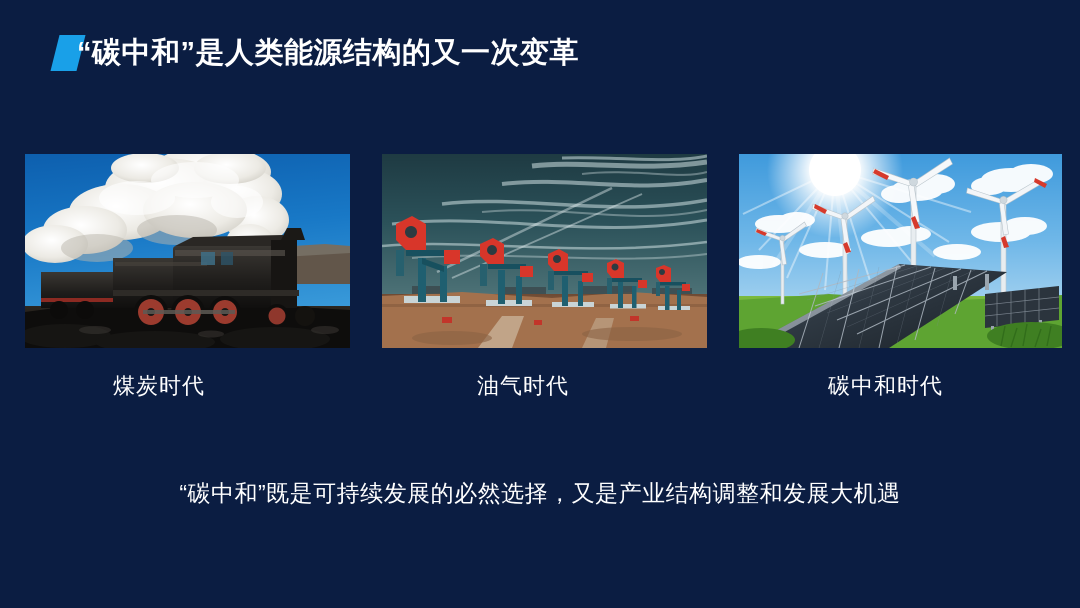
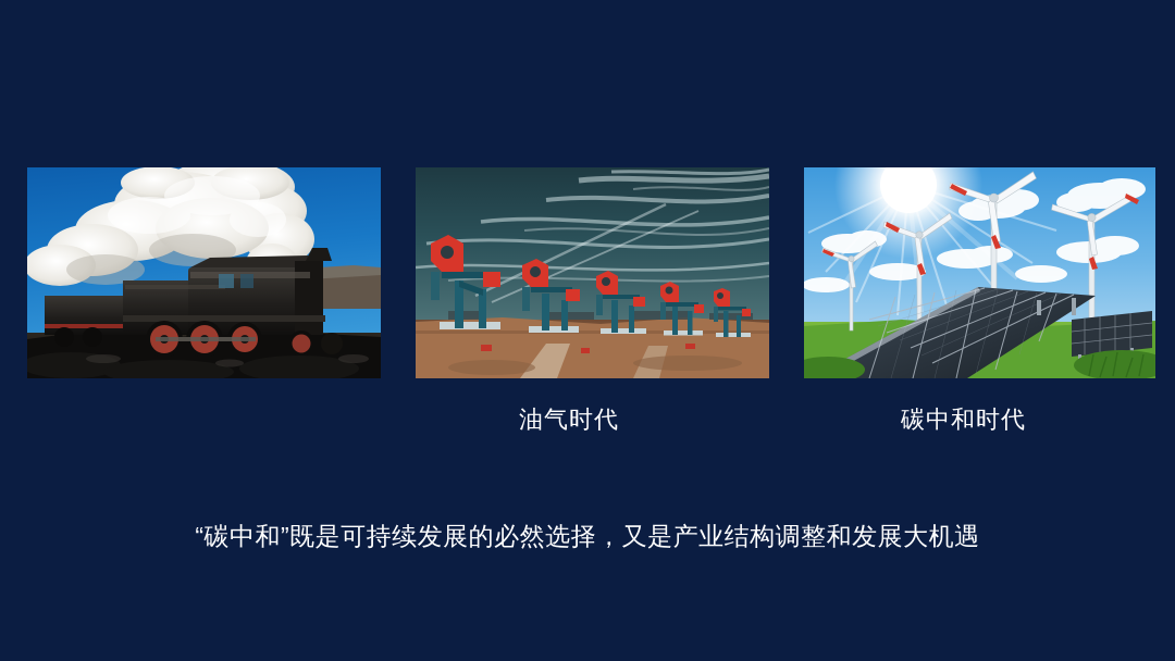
- “碳中和”是人类能源结构的又一次变革
- 煤炭时代
  油气时代
  碳中和时代
  “碳中和”既是可持续发展的必然选择，又是产业结构调整和发展大机遇
